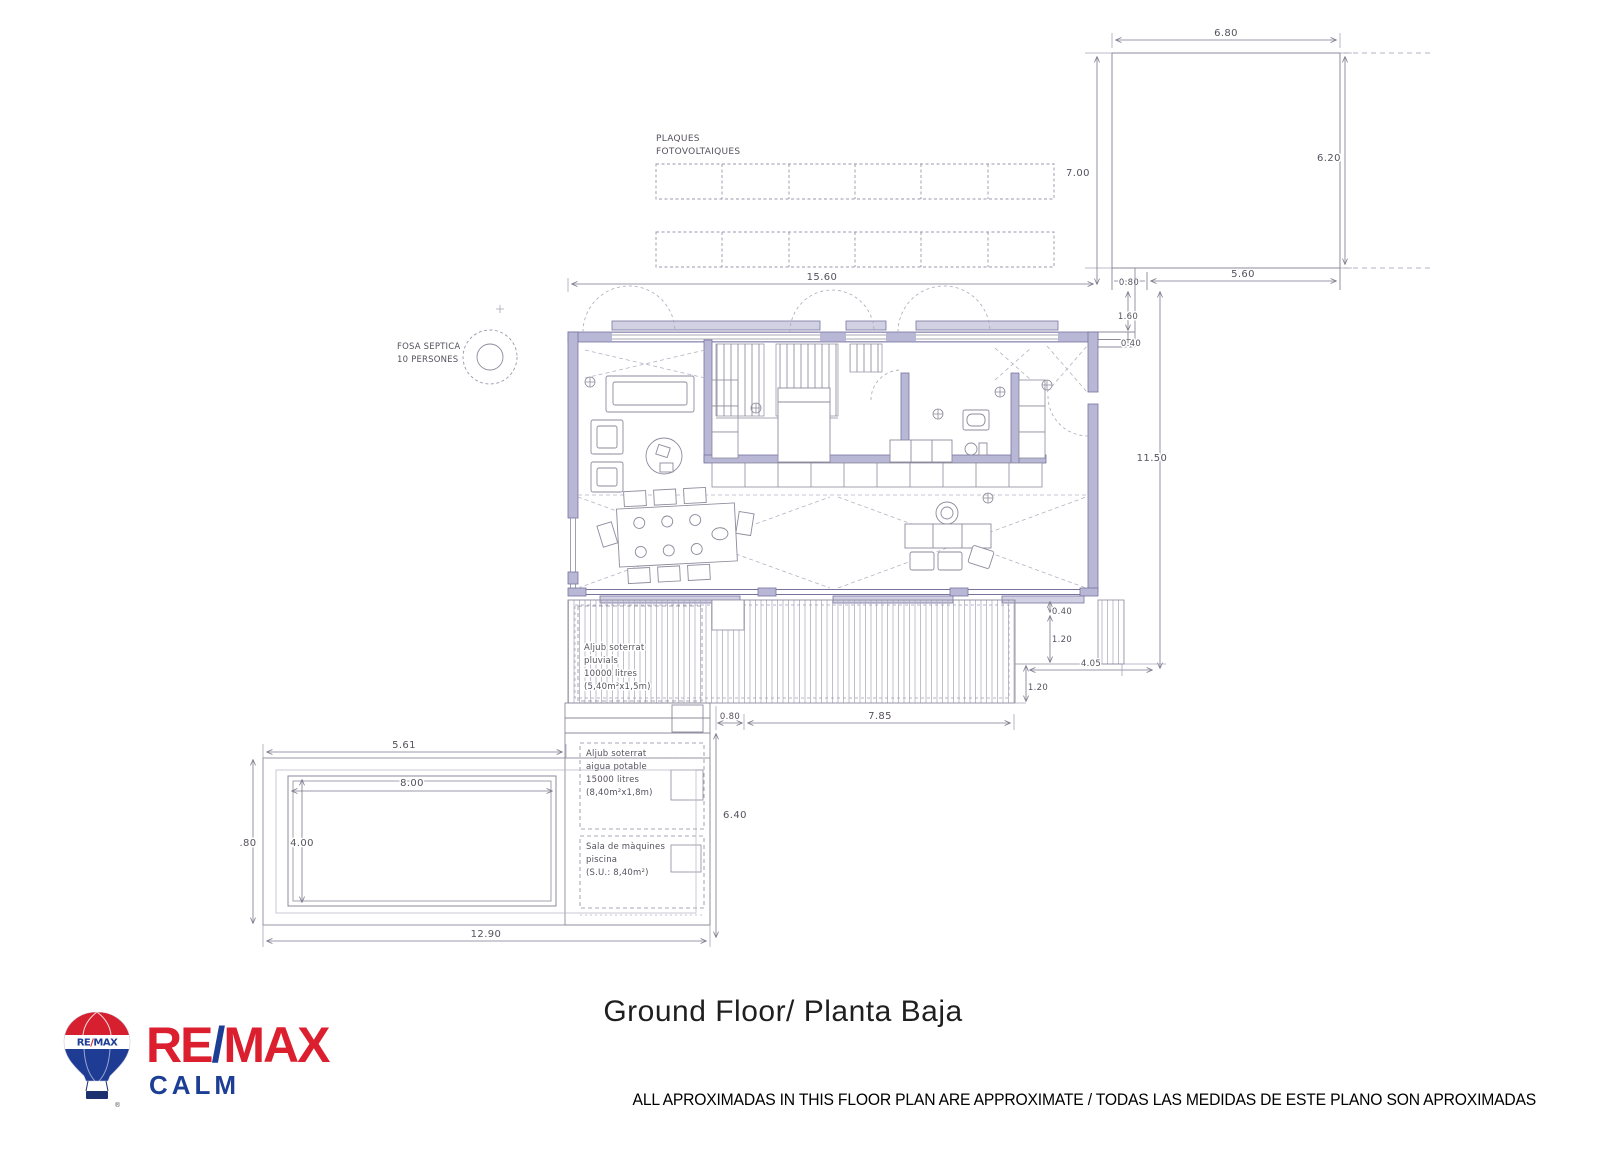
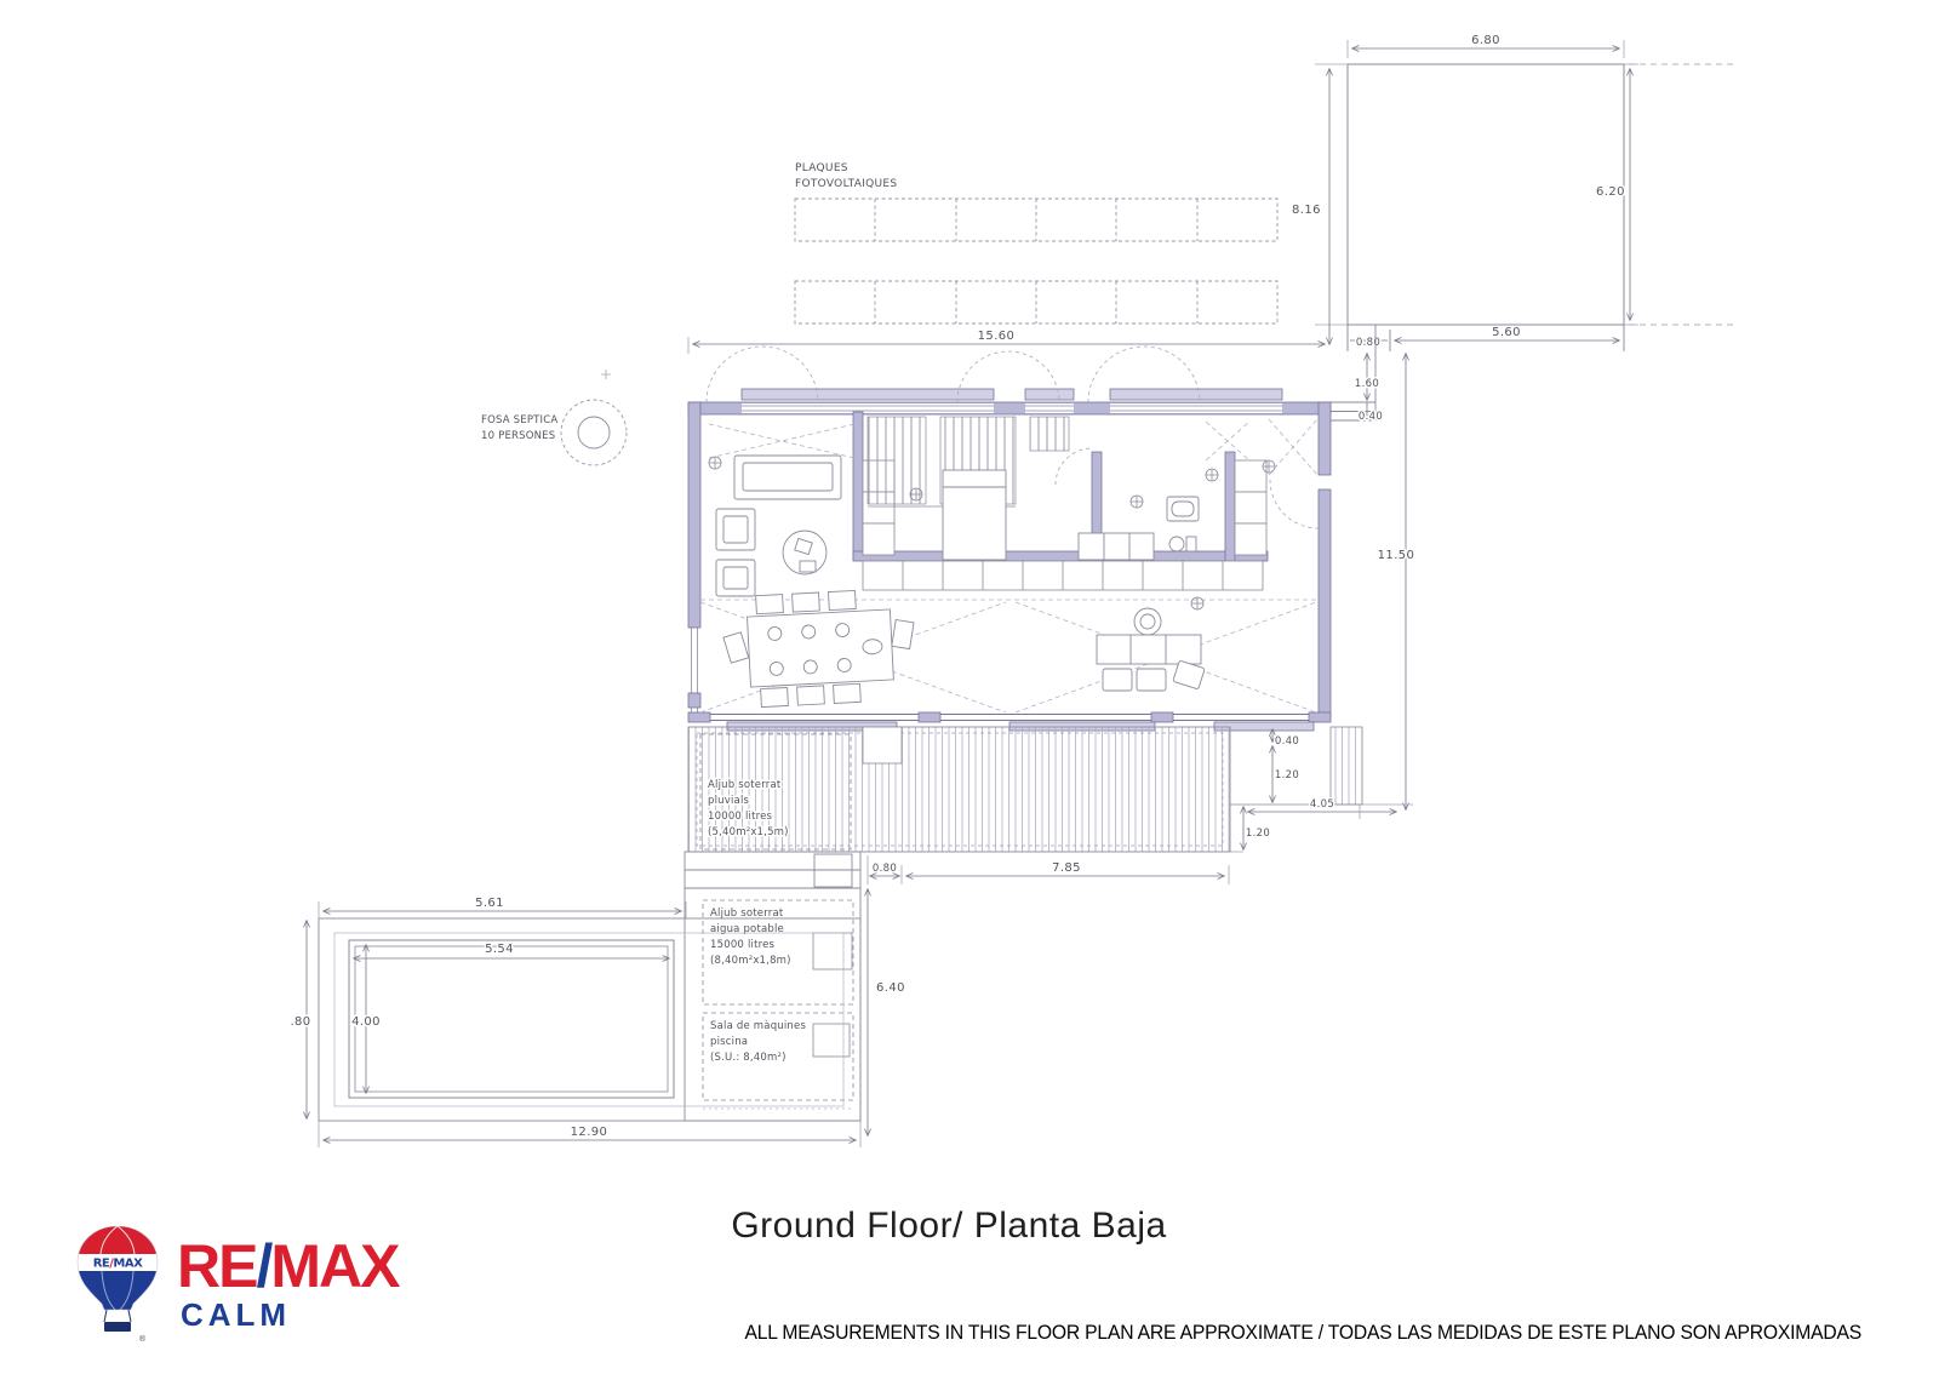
  6.80
  6.20
- 7.00
+ 8.16
  5.60
  0.80
  1.60
  0.40
  11.50
  PLAQUES
  FOTOVOLTAIQUES
  15.60
  FOSA SEPTICA
  10 PERSONES
  Aljub soterrat
  pluvials
  10000 litres
  (5,40m²x1,5m)
  0.40
  1.20
  4.05
  1.20
  0.80
  7.85
  6.40
  Aljub soterrat
  aigua potable
  15000 litres
  (8,40m²x1,8m)
  Sala de màquines
  piscina
  (S.U.: 8,40m²)
  5.61
- 8.00
+ 5.54
  4.00
  .80
  12.90
  Ground Floor/ Planta Baja
- ALL APROXIMADAS IN THIS FLOOR PLAN ARE APPROXIMATE / TODAS LAS MEDIDAS DE ESTE PLANO SON APROXIMADAS
+ ALL MEASUREMENTS IN THIS FLOOR PLAN ARE APPROXIMATE / TODAS LAS MEDIDAS DE ESTE PLANO SON APROXIMADAS
  RE/MAX
  ®
  RE/MAX
  CALM
